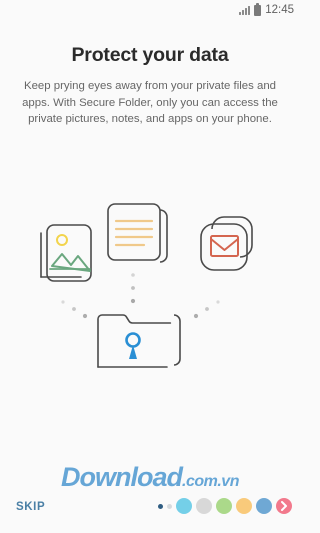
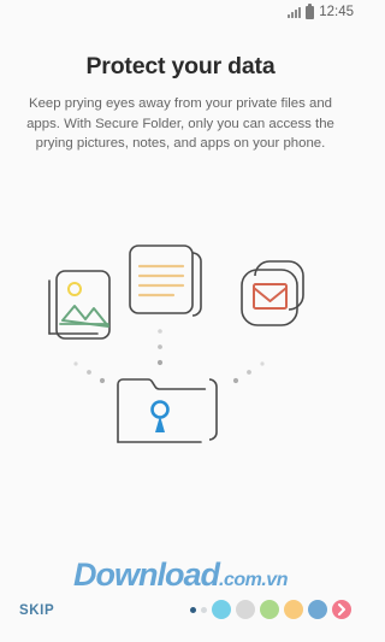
  12:45
  Protect your data
- Keep prying eyes away from your private files and apps. With Secure Folder, only you can access the private pictures, notes, and apps on your phone.
+ Keep prying eyes away from your private files and apps. With Secure Folder, only you can access the prying pictures, notes, and apps on your phone.
  Download.com.vn
  SKIP
